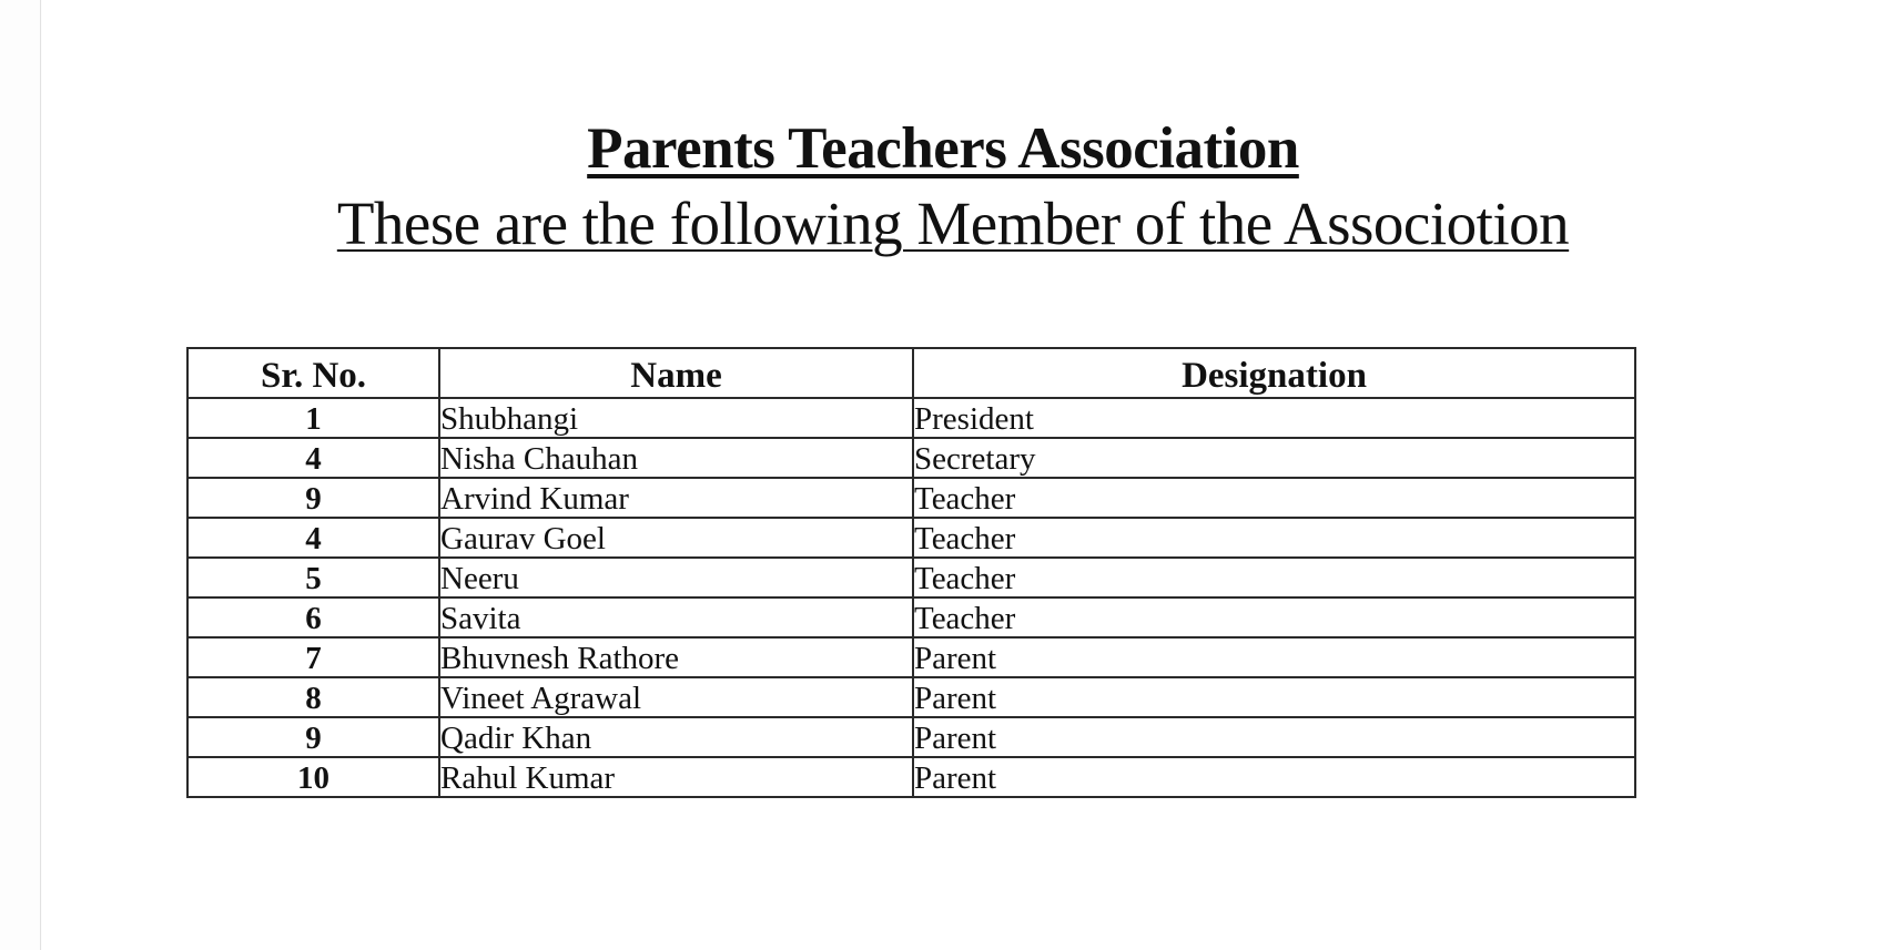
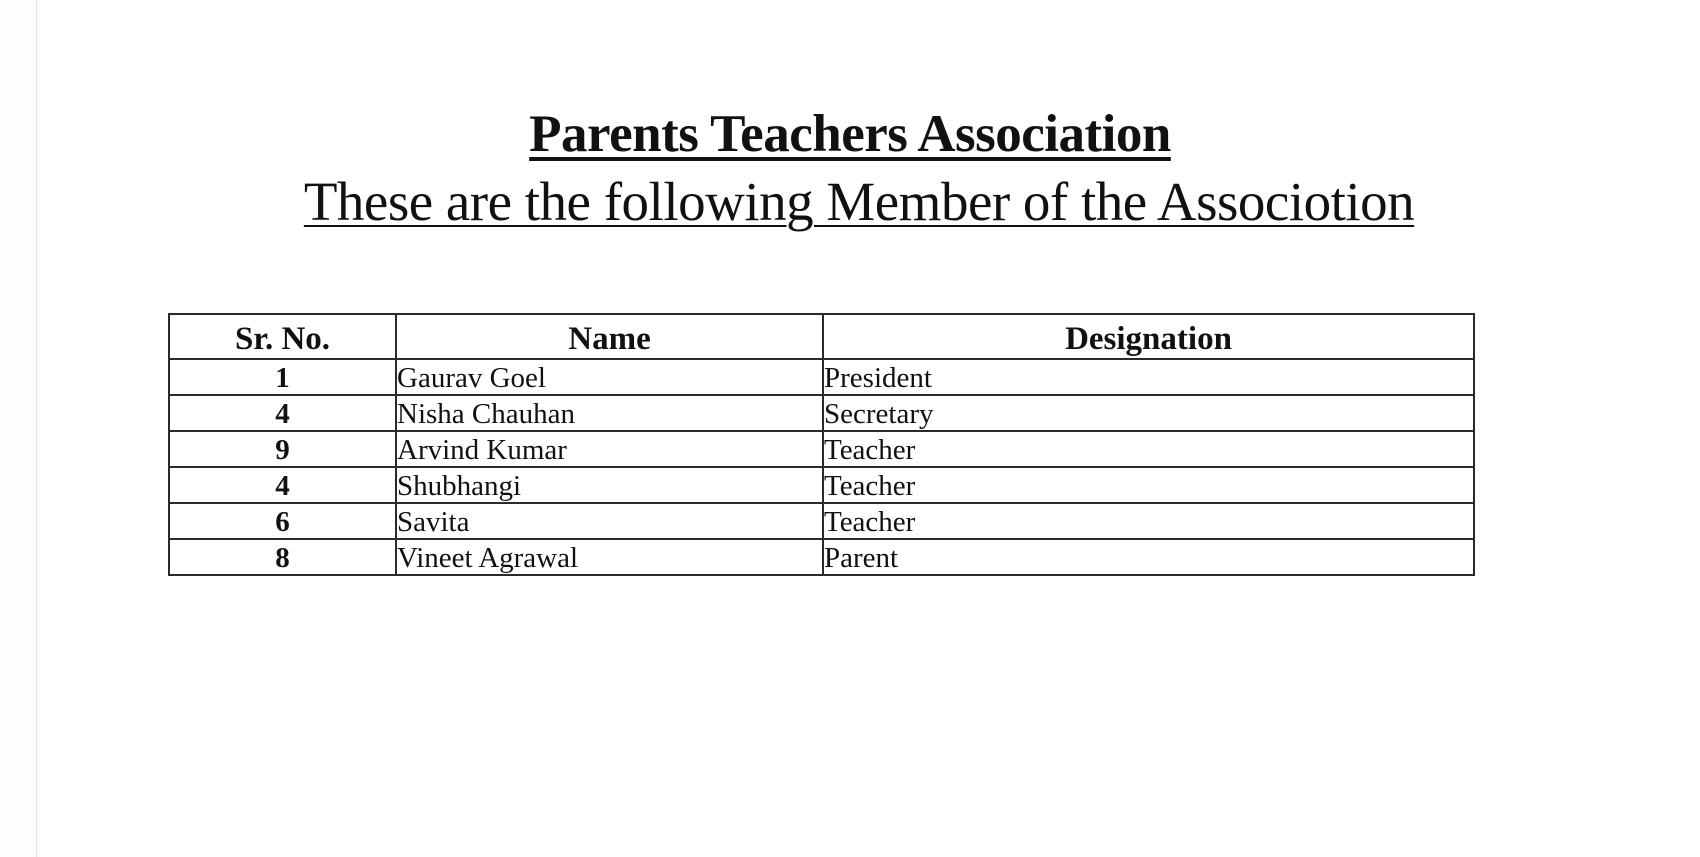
  Parents Teachers Association
  These are the following Member of the Associotion
  Sr. No.	Name	Designation
- 1	Shubhangi	President
+ 1	Gaurav Goel	President
  4	Nisha Chauhan	Secretary
  9	Arvind Kumar	Teacher
- 4	Gaurav Goel	Teacher
+ 4	Shubhangi	Teacher
- 5	Neeru	Teacher
  6	Savita	Teacher
- 7	Bhuvnesh Rathore	Parent
  8	Vineet Agrawal	Parent
- 9	Qadir Khan	Parent
- 10	Rahul Kumar	Parent
